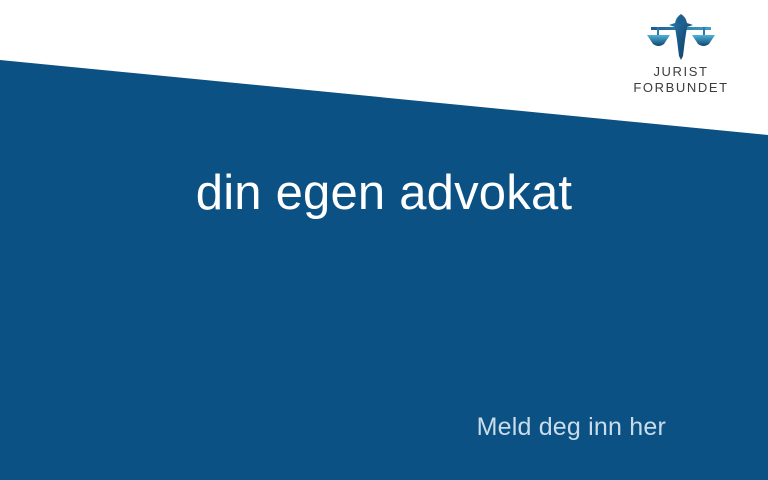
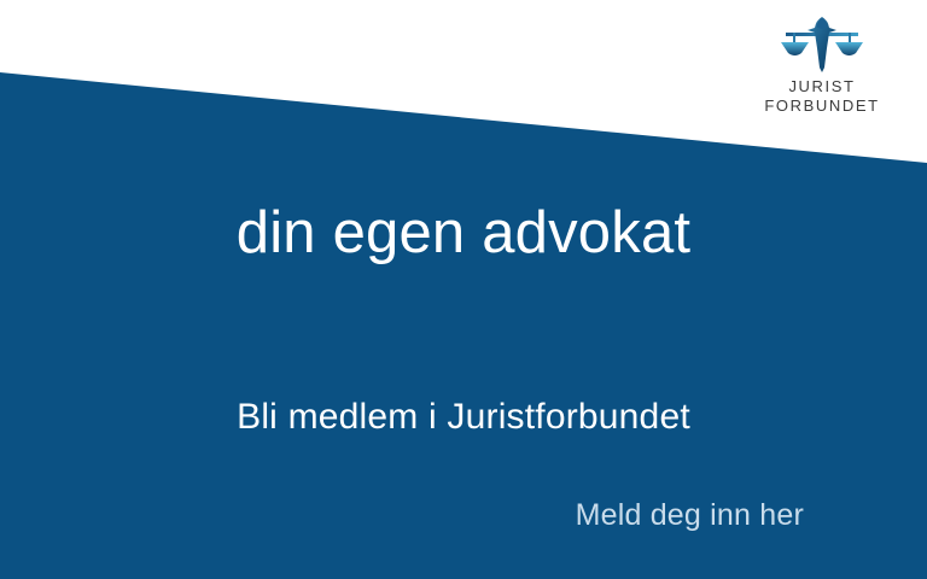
  JURIST
  FORBUNDET
  din egen advokat
+ Bli medlem i Juristforbundet
  Meld deg inn her
